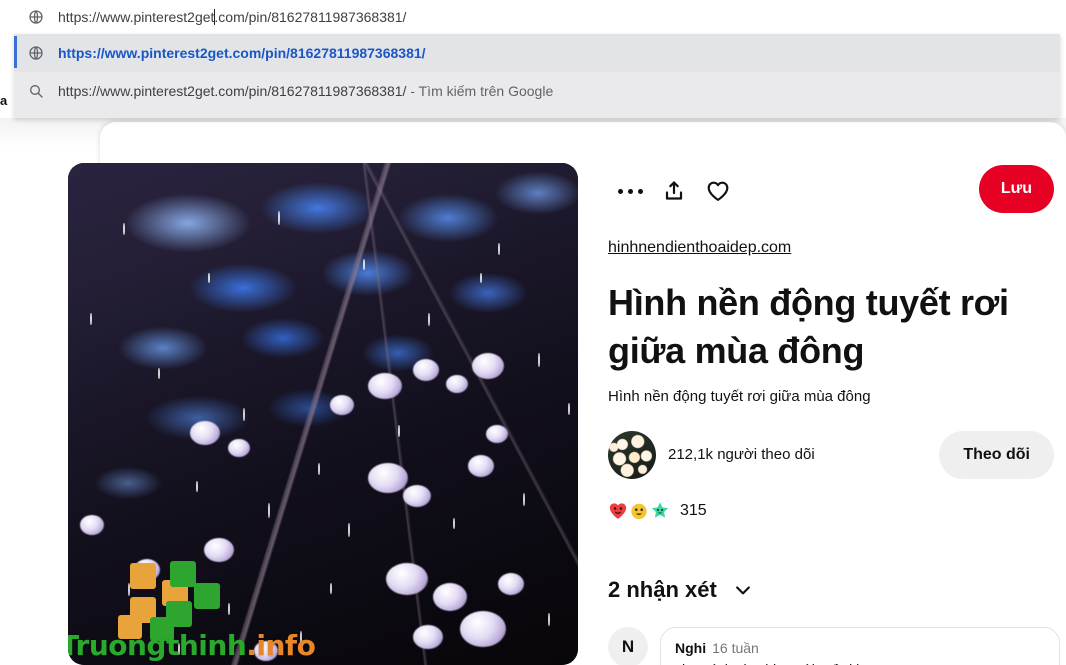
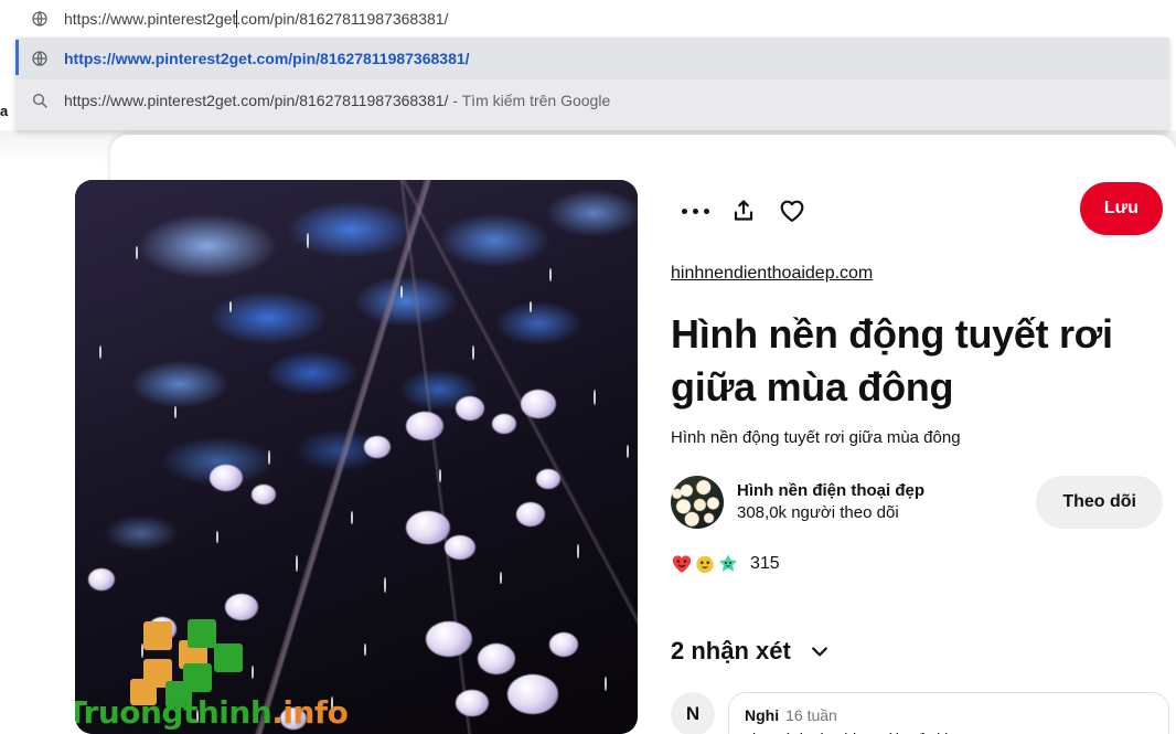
  Truongthinh.info
  Lưu
  hinhnendienthoaidep.com
  Hình nền động tuyết rơi giữa mùa đông
  Hình nền động tuyết rơi giữa mùa đông
+ Hình nền điện thoại đẹp
- 212,1k người theo dõi
+ 308,0k người theo dõi
  Theo dõi
  315
  2 nhận xét
  N
  Nghi 16 tuần
  https://www.pinterest2get.com/pin/81627811987368381/
  https://www.pinterest2get.com/pin/81627811987368381/
  https://www.pinterest2get.com/pin/81627811987368381/ - Tìm kiếm trên Google
  a
